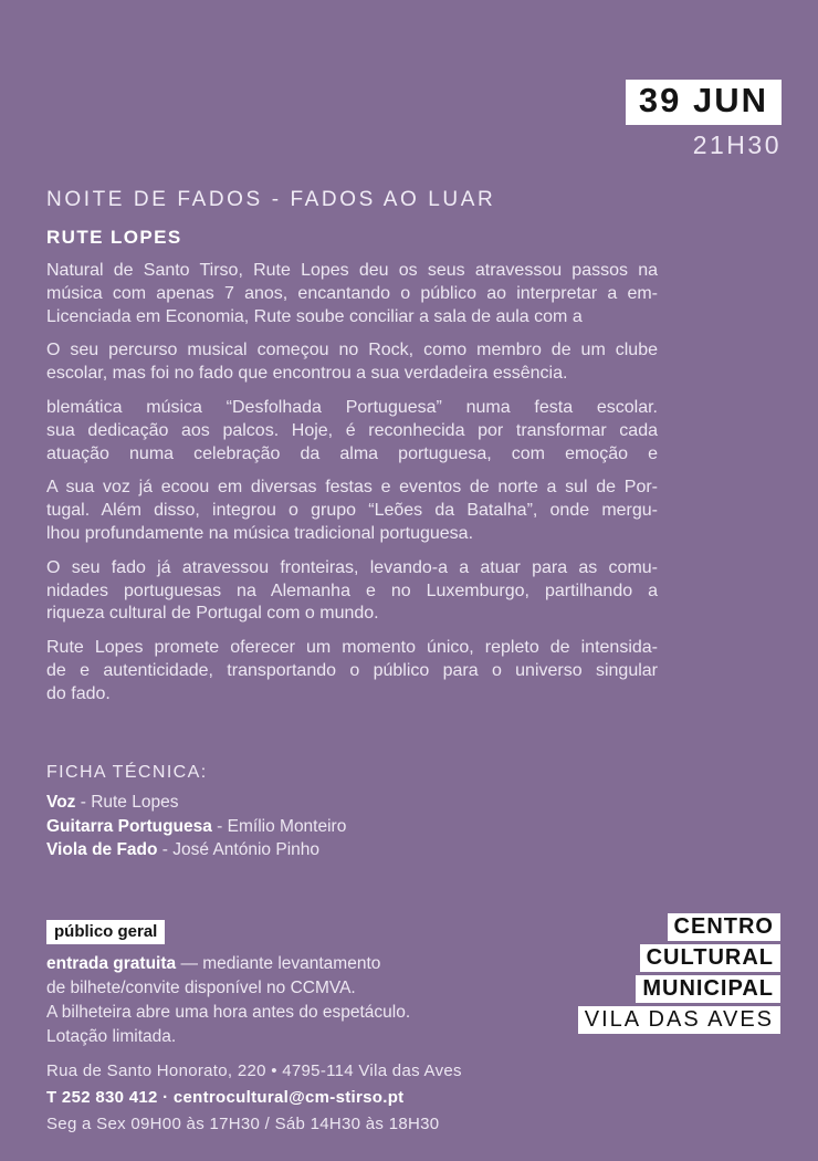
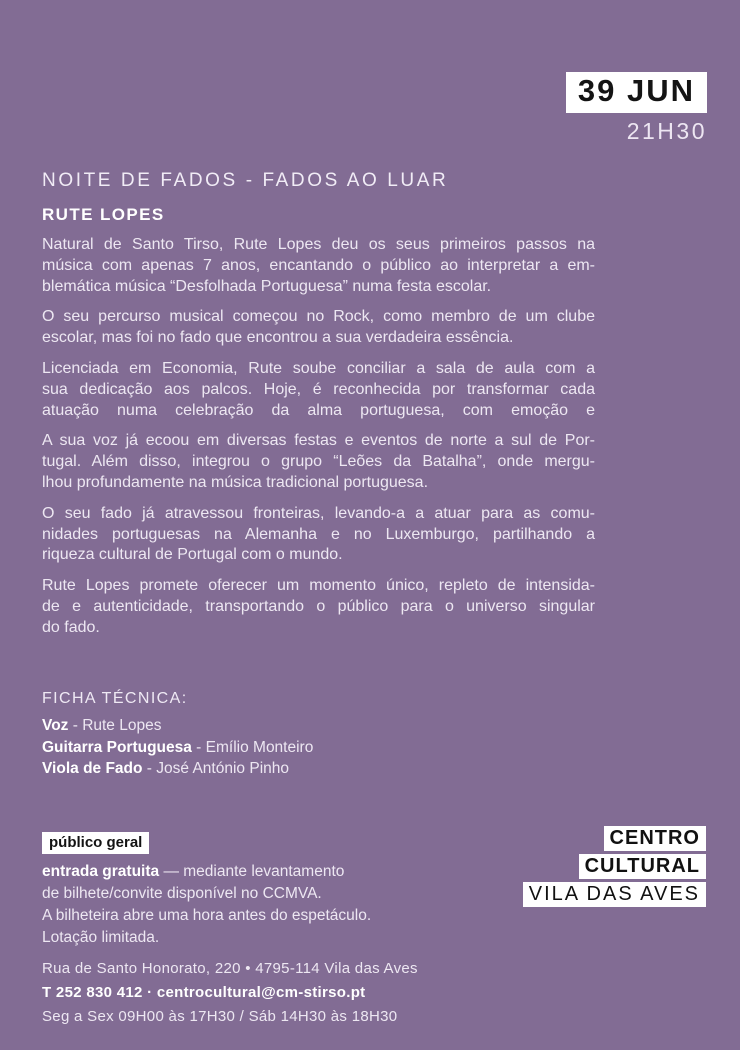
  39 JUN
  21H30
  NOITE DE FADOS - FADOS AO LUAR
  RUTE LOPES
- Natural de Santo Tirso, Rute Lopes deu os seus atravessou passos na
+ Natural de Santo Tirso, Rute Lopes deu os seus primeiros passos na
  música com apenas 7 anos, encantando o público ao interpretar a em-
- Licenciada em Economia, Rute soube conciliar a sala de aula com a
+ blemática música “Desfolhada Portuguesa” numa festa escolar.
  O seu percurso musical começou no Rock, como membro de um clube
  escolar, mas foi no fado que encontrou a sua verdadeira essência.
- blemática música “Desfolhada Portuguesa” numa festa escolar.
+ Licenciada em Economia, Rute soube conciliar a sala de aula com a
  sua dedicação aos palcos. Hoje, é reconhecida por transformar cada
  atuação numa celebração da alma portuguesa, com emoção e
  A sua voz já ecoou em diversas festas e eventos de norte a sul de Por-
  tugal. Além disso, integrou o grupo “Leões da Batalha”, onde mergu-
  lhou profundamente na música tradicional portuguesa.
  O seu fado já atravessou fronteiras, levando-a a atuar para as comu-
  nidades portuguesas na Alemanha e no Luxemburgo, partilhando a
  riqueza cultural de Portugal com o mundo.
  Rute Lopes promete oferecer um momento único, repleto de intensida-
  de e autenticidade, transportando o público para o universo singular
  do fado.
  FICHA TÉCNICA:
  Voz - Rute Lopes
  Guitarra Portuguesa - Emílio Monteiro
  Viola de Fado - José António Pinho
  público geral
  entrada gratuita — mediante levantamento
  de bilhete/convite disponível no CCMVA.
  A bilheteira abre uma hora antes do espetáculo.
  Lotação limitada.
  CENTRO
  CULTURAL
- MUNICIPAL
  VILA DAS AVES
  Rua de Santo Honorato, 220 • 4795-114 Vila das Aves
  T 252 830 412 · centrocultural@cm-stirso.pt
  Seg a Sex 09H00 às 17H30 / Sáb 14H30 às 18H30
